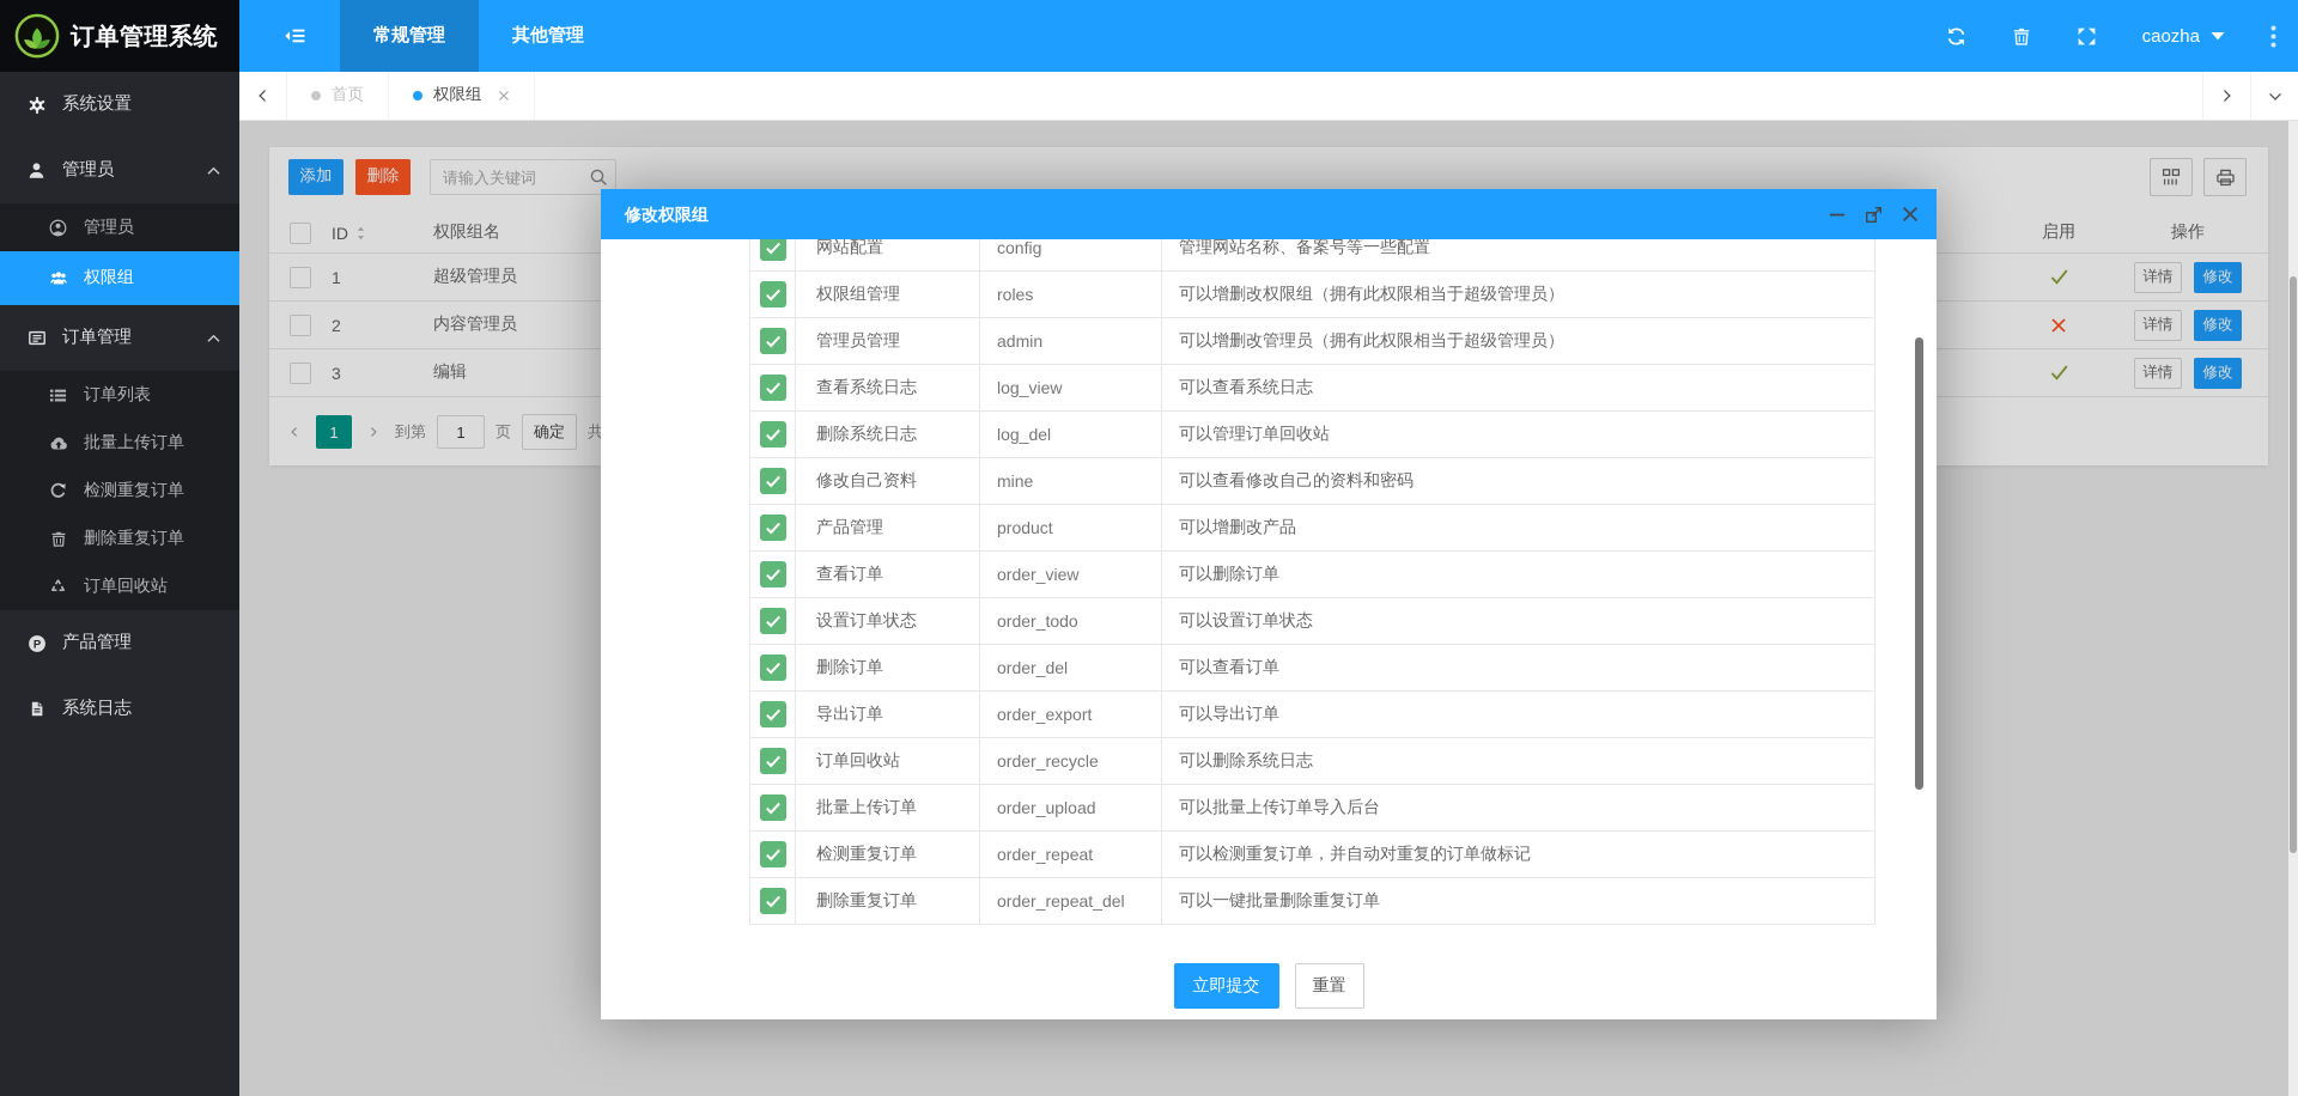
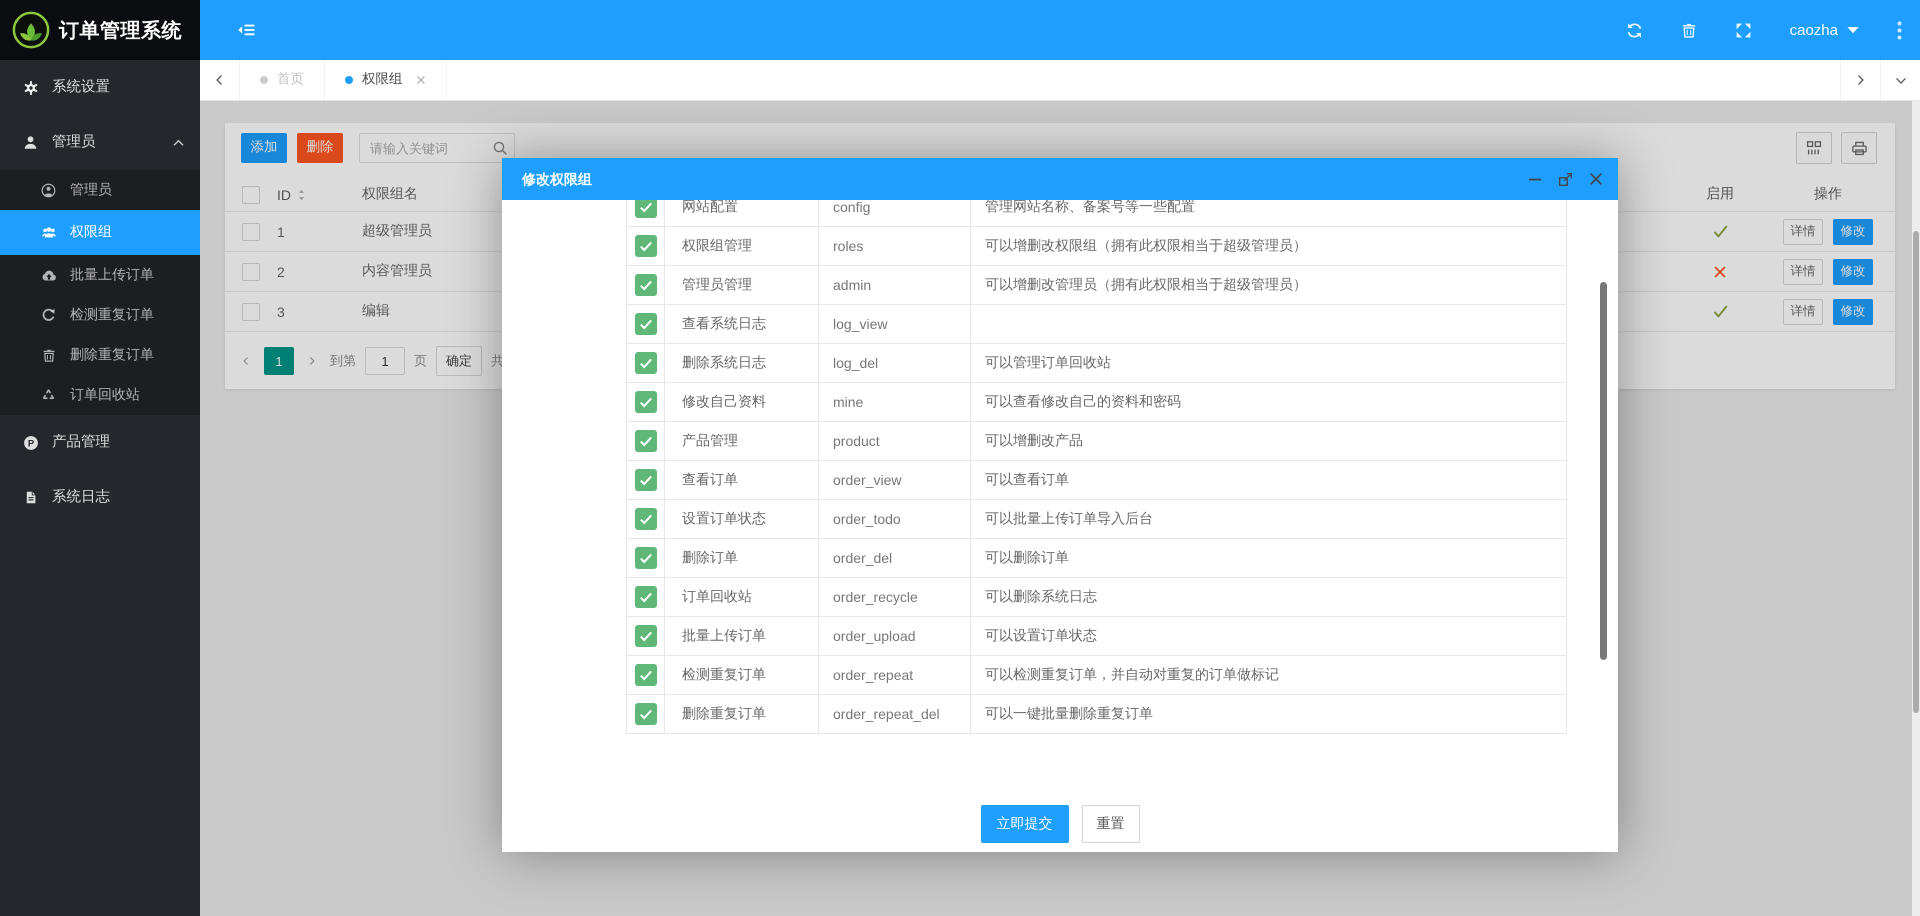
  订单管理系统
  系统设置
  管理员
  管理员
  权限组
- 订单管理
- 订单列表
  批量上传订单
  检测重复订单
  删除重复订单
  订单回收站
  P
  产品管理
  系统日志
- 常规管理
- 其他管理
  caozha
  首页
  权限组
  添加
  删除
  请输入关键词
  ID
  权限组名
  启用
  操作
  1
  超级管理员
  详情
  修改
  2
  内容管理员
  详情
  修改
  3
  编辑
  详情
  修改
  1
  到第
  1
  页
  确定
  共
  修改权限组
  网站配置
  config
  管理网站名称、备案号等一些配置
  权限组管理
  roles
  可以增删改权限组（拥有此权限相当于超级管理员）
  管理员管理
  admin
  可以增删改管理员（拥有此权限相当于超级管理员）
  查看系统日志
  log_view
- 可以查看系统日志
  删除系统日志
  log_del
  可以管理订单回收站
  修改自己资料
  mine
  可以查看修改自己的资料和密码
  产品管理
  product
  可以增删改产品
  查看订单
  order_view
- 可以删除订单
+ 可以查看订单
  设置订单状态
  order_todo
- 可以设置订单状态
+ 可以批量上传订单导入后台
  删除订单
  order_del
- 可以查看订单
+ 可以删除订单
- 导出订单
- order_export
- 可以导出订单
  订单回收站
  order_recycle
  可以删除系统日志
  批量上传订单
  order_upload
- 可以批量上传订单导入后台
+ 可以设置订单状态
  检测重复订单
  order_repeat
  可以检测重复订单，并自动对重复的订单做标记
  删除重复订单
  order_repeat_del
  可以一键批量删除重复订单
  立即提交
  重置
